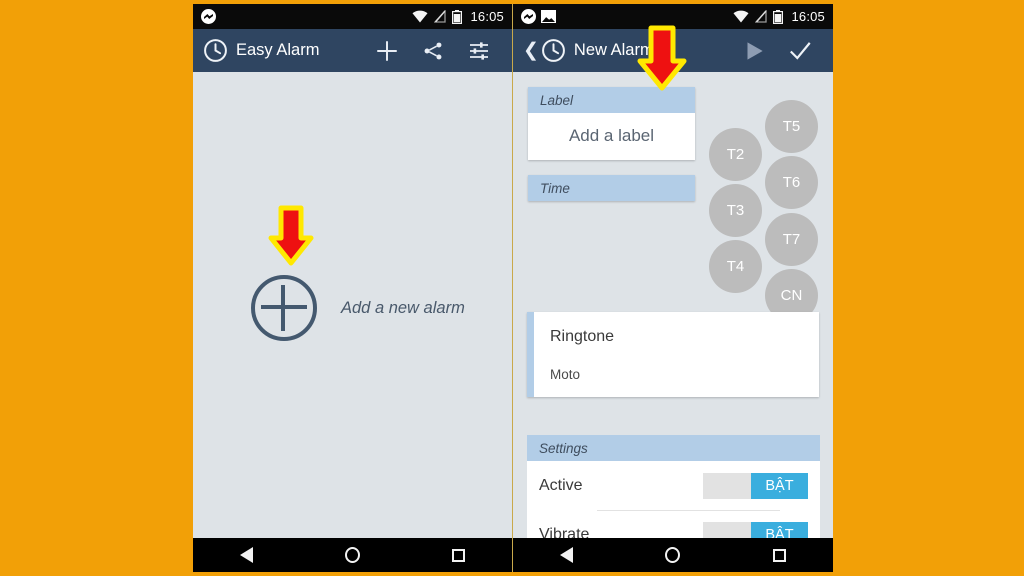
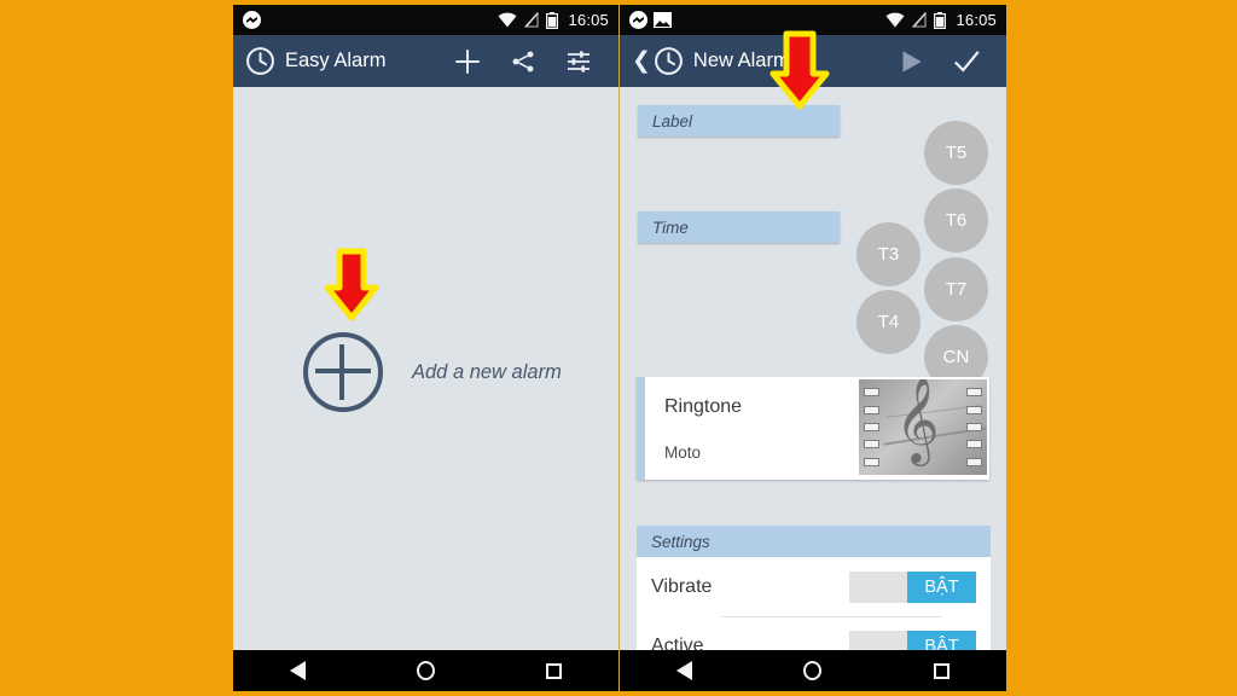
  16:05
  Easy Alarm
  Add a new alarm
  16:05
  ❮
  New Alarm
  Label
- Add a label
  Time
- T2
  T3
  T4
  T5
  T6
  T7
  CN
  Ringtone
  Moto
+ 𝄞
  Settings
- Active
+ Vibrate
  BẬT
- Vibrate
+ Active
  BẬT
